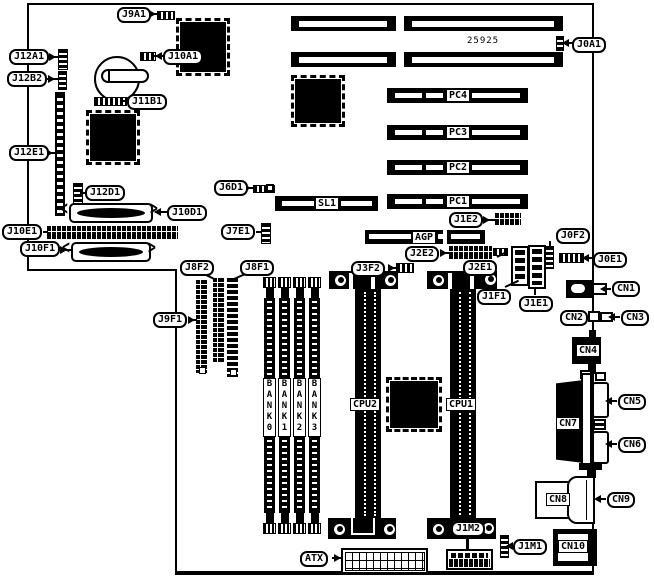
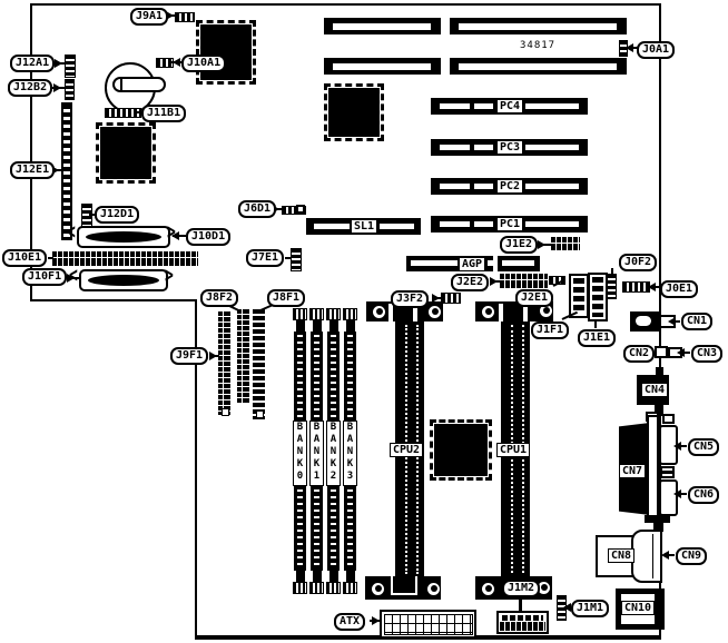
- 25925
+ 34817
  <
  >
  >
  PC4
  PC3
  PC2
  PC1
  SL1
  AGP
  BANK0
  BANK1
  BANK2
  BANK3
  CPU2
  CPU1
  J1M2
  CN4
  CN7
  CN8
  CN10
  J9A1
  J0A1
  J12A1
  J12B2
  J10A1
  J11B1
  J12E1
  J12D1
  J6D1
  J10D1
  J10E1
  J7E1
  J10F1
  J8F2
  J8F1
  J9F1
  J1E2
  J2E2
  J3F2
  J2E1
  J0F2
  J0E1
  J1F1
  J1E1
  CN1
  CN2
  CN3
  CN5
  CN6
  CN9
  J1M1
  ATX
